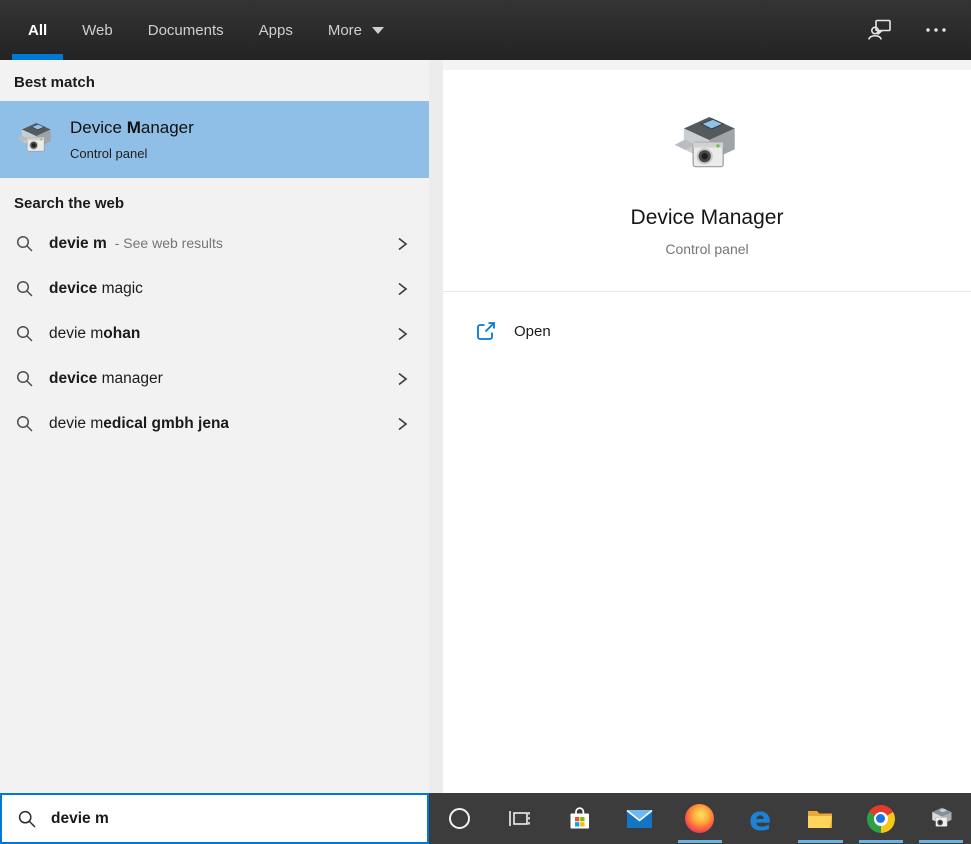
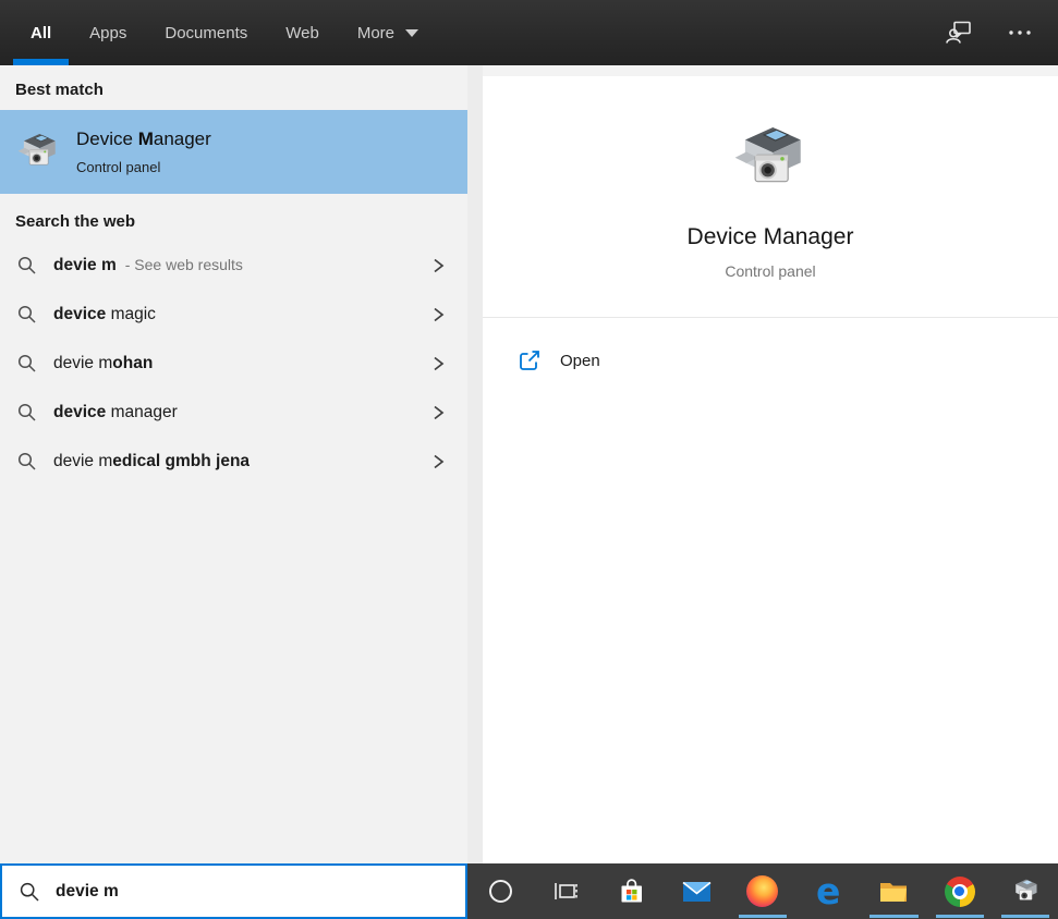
  All
- Web
+ Apps
  Documents
- Apps
+ Web
  More
  Best match
  Device Manager
  Control panel
  Search the web
  devie m - See web results
  device magic
  devie mohan
  device manager
  devie medical gmbh jena
  Device Manager
  Control panel
  Open
  devie m
  e
